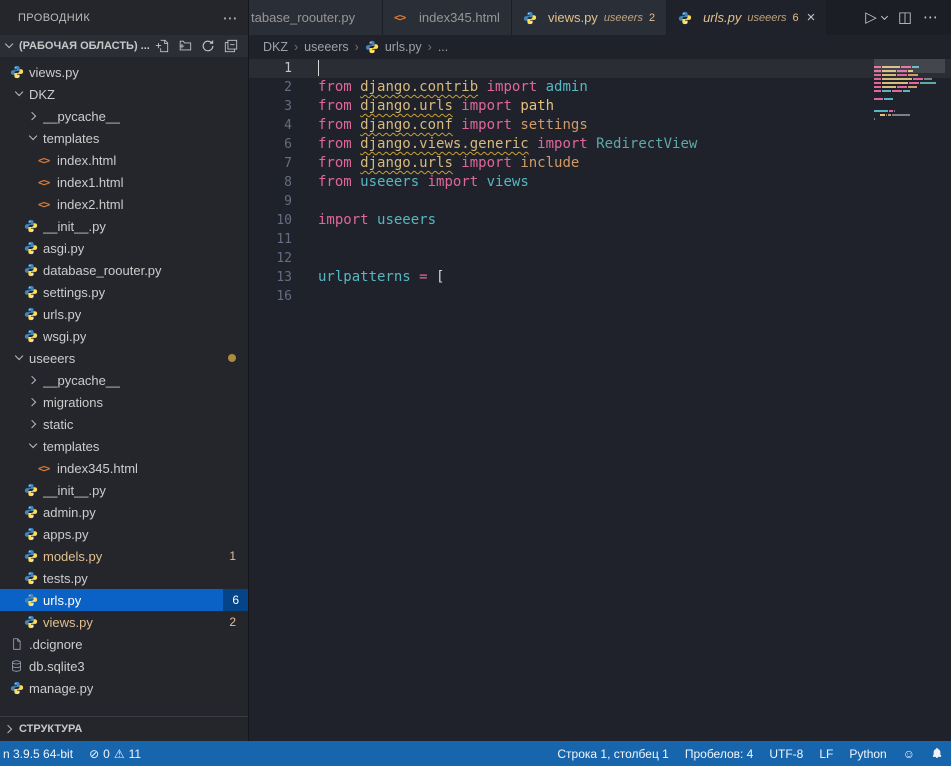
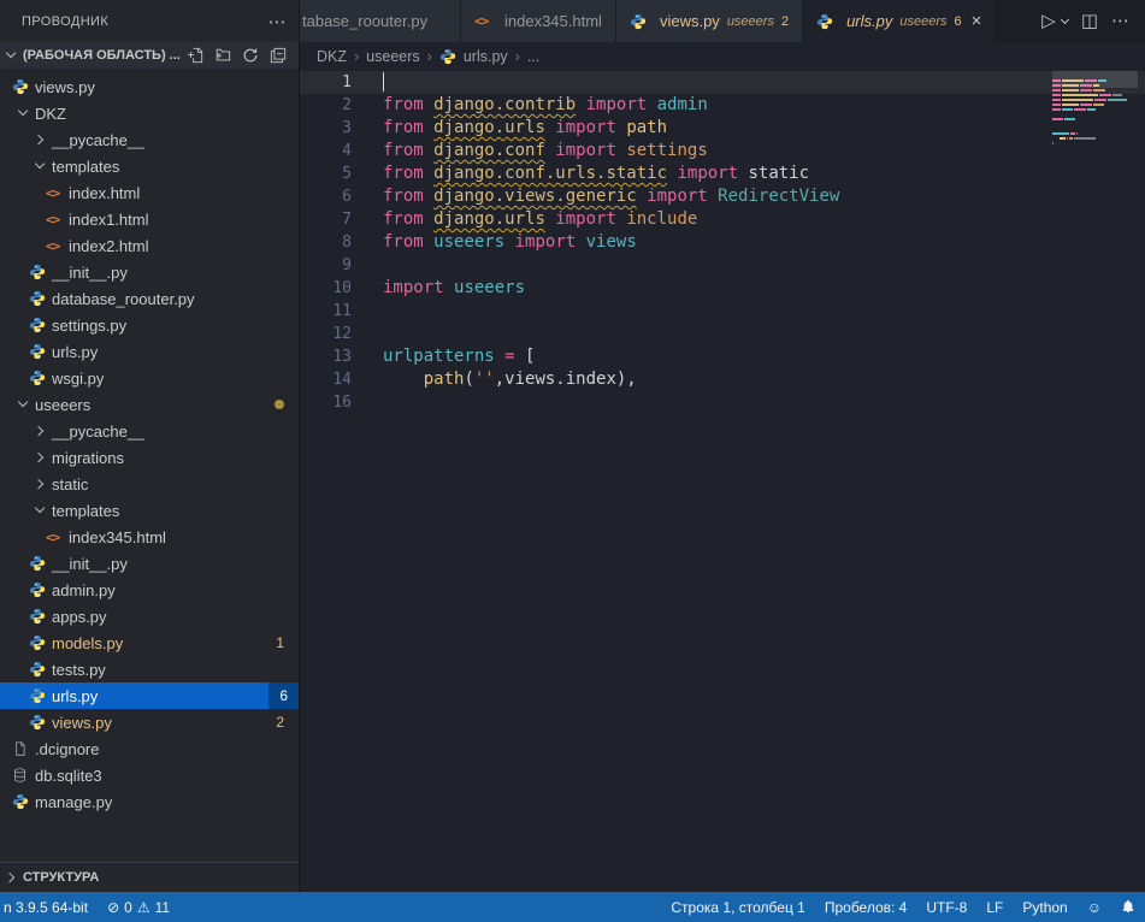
  ПРОВОДНИК
  ⋯
  (РАБОЧАЯ ОБЛАСТЬ) ...
  views.py
  DKZ
  __pycache__
  templates
  <>
  index.html
  <>
  index1.html
  <>
  index2.html
  __init__.py
- asgi.py
  database_roouter.py
  settings.py
  urls.py
  wsgi.py
  useeers
  __pycache__
  migrations
  static
  templates
  <>
  index345.html
  __init__.py
  admin.py
  apps.py
  models.py
  1
  tests.py
  urls.py
  6
  views.py
  2
  .dcignore
  db.sqlite3
  manage.py
  СТРУКТУРА
  tabase_roouter.py
  <>
  index345.html
  views.py
  useeers
  2
  urls.py
  useeers
  6
  ×
  ▷
  ◫
  ⋯
  DKZ
  ›
  useeers
  ›
  urls.py
  ›
  ...
  1
  2
  from django.contrib import admin
  3
  from django.urls import path
  4
  from django.conf import settings
+ 5
+ from django.conf.urls.static import static
  6
  from django.views.generic import RedirectView
  7
  from django.urls import include
  8
  from useeers import views
  9
  10
  import useeers
  11
  12
  13
  urlpatterns = [
+ 14
+ path('',views.index),
  16
  n 3.9.5 64-bit
  ⊘
  0
  ⚠
  11
  Строка 1, столбец 1
  Пробелов: 4
  UTF-8
  LF
  Python
  ☺
